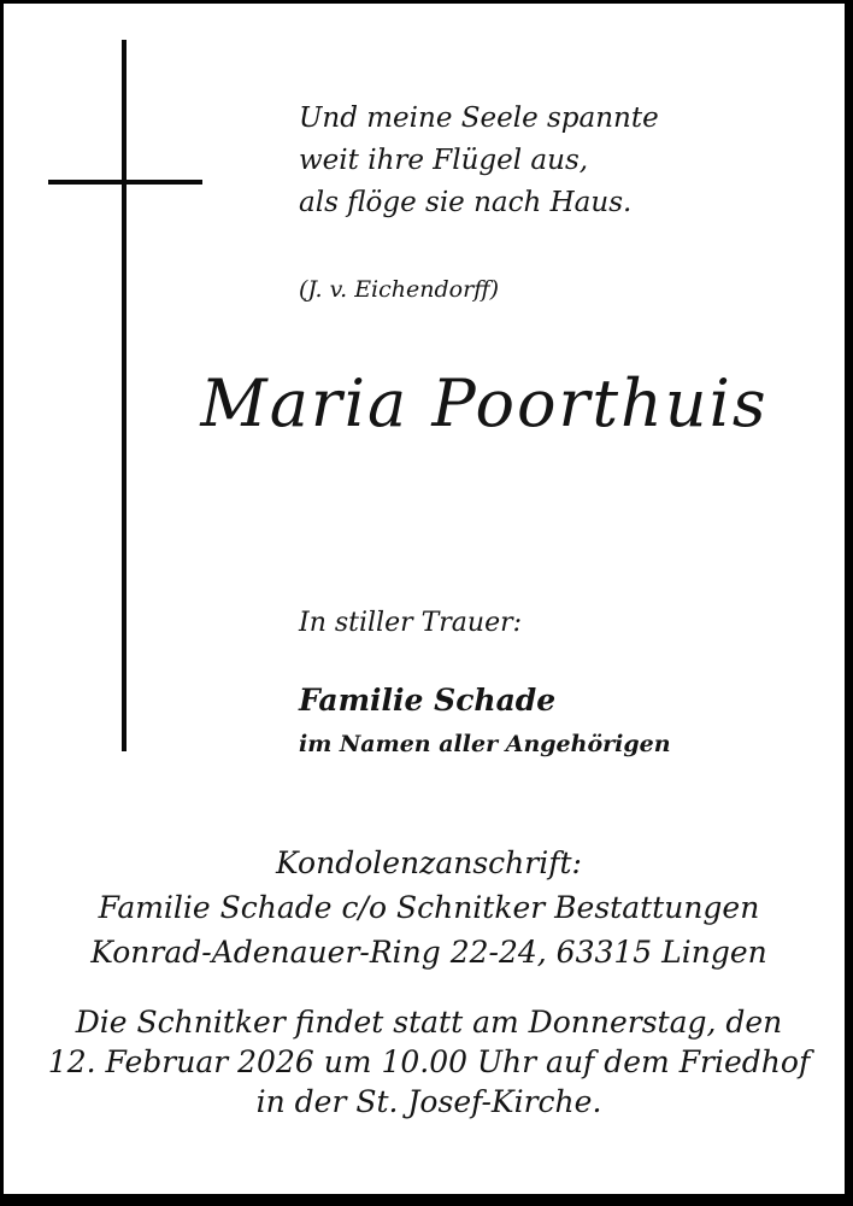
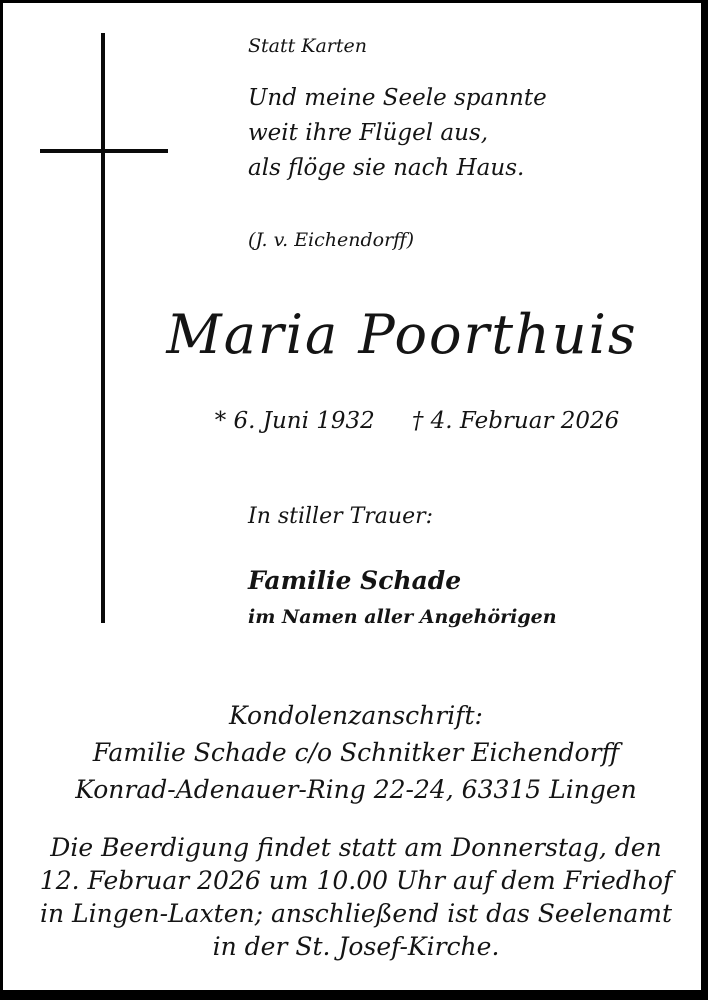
+ Statt Karten
  Und meine Seele spannte
  weit ihre Flügel aus,
  als flöge sie nach Haus.
  (J. v. Eichendorff)
  Maria Poorthuis
+ * 6. Juni 1932 † 4. Februar 2026
  In stiller Trauer:
  Familie Schade
  im Namen aller Angehörigen
  Kondolenzanschrift:
- Familie Schade c/o Schnitker Bestattungen
+ Familie Schade c/o Schnitker Eichendorff
  Konrad-Adenauer-Ring 22-24, 63315 Lingen
- Die Schnitker findet statt am Donnerstag, den
+ Die Beerdigung findet statt am Donnerstag, den
  12. Februar 2026 um 10.00 Uhr auf dem Friedhof
+ in Lingen-Laxten; anschließend ist das Seelenamt
  in der St. Josef-Kirche.
